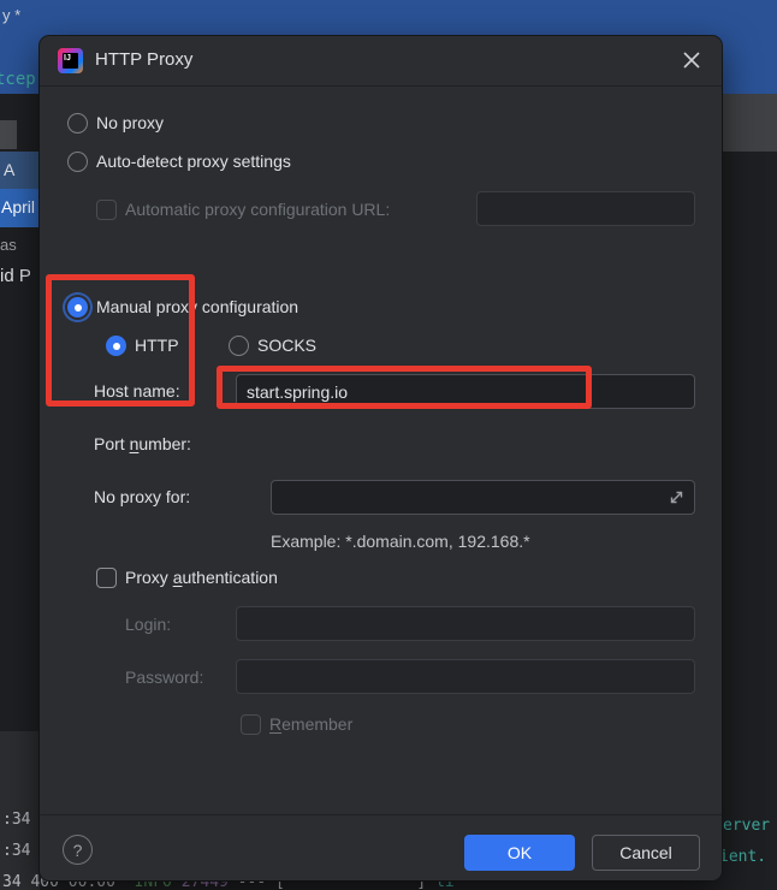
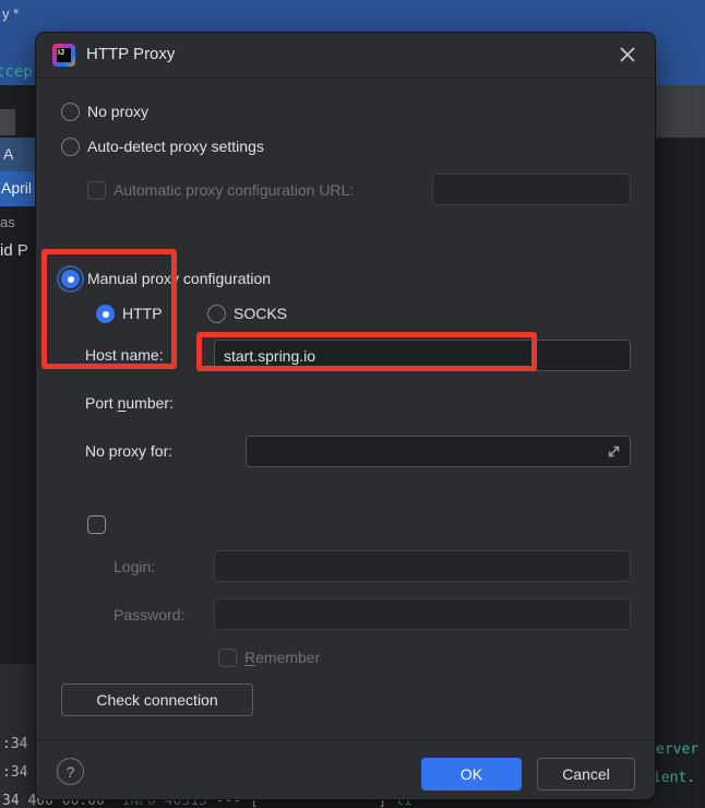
  y *
  tcep
  A
  April
  as
  id P
  :34
  :34
  erver
  ient.
- 34 400 00:00 INFO 27449 --- [ ] li
+ 34 400 00:00 INFO 40315 --- [ ] li
  HTTP Proxy
  No proxy
  Auto-detect proxy settings
  Automatic proxy configuration URL:
  Manual proxy configuration
  HTTP
  SOCKS
  Host name:
  start.spring.io
  Port number:
  No proxy for:
- Example: *.domain.com, 192.168.*
- Proxy authentication
  Login:
  Password:
  Remember
+ Check connection
  ?
  OK
  Cancel
